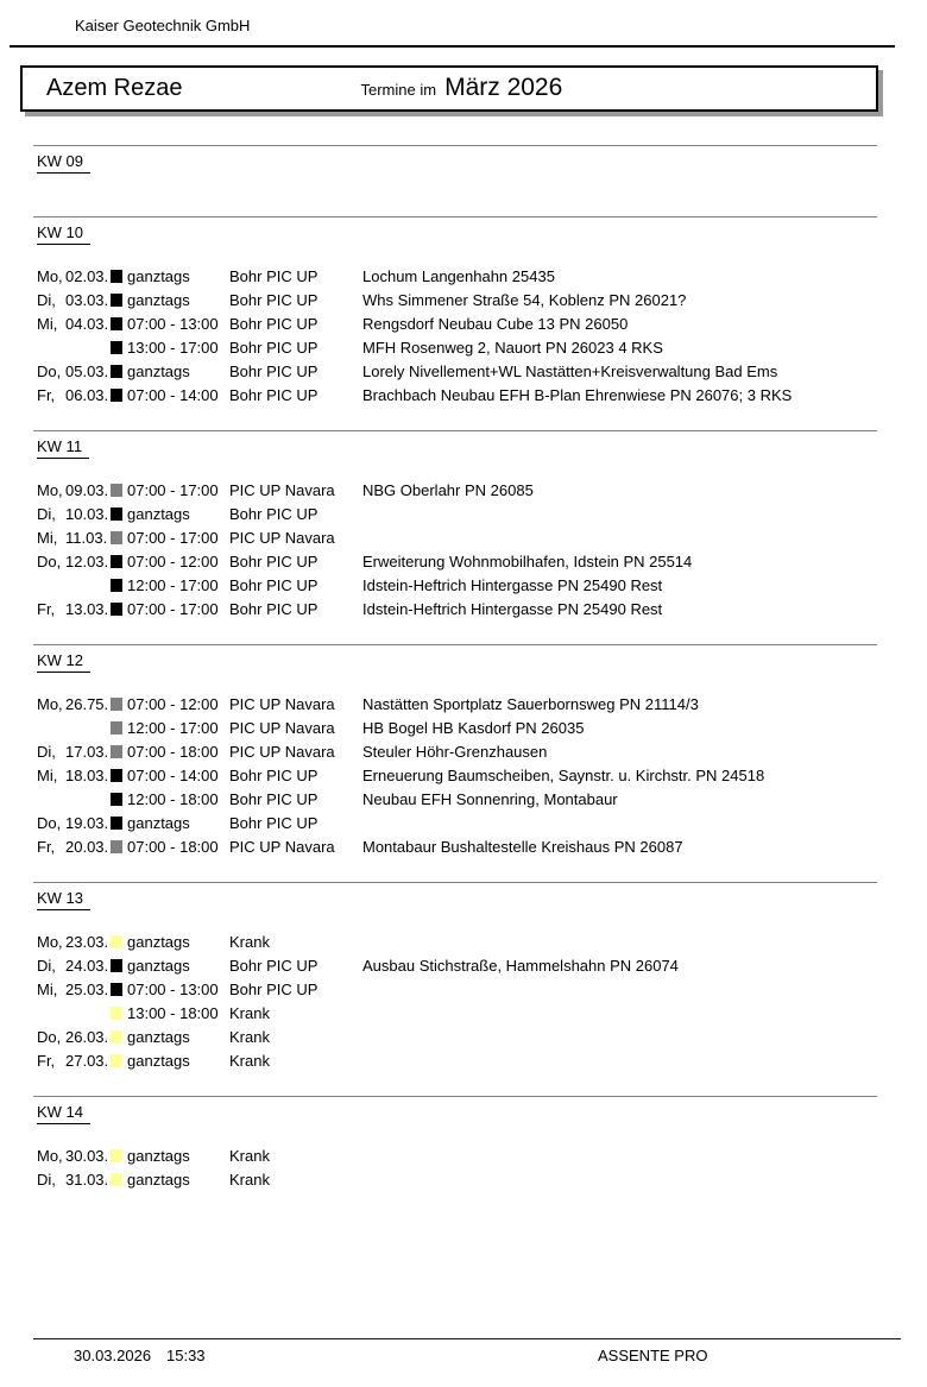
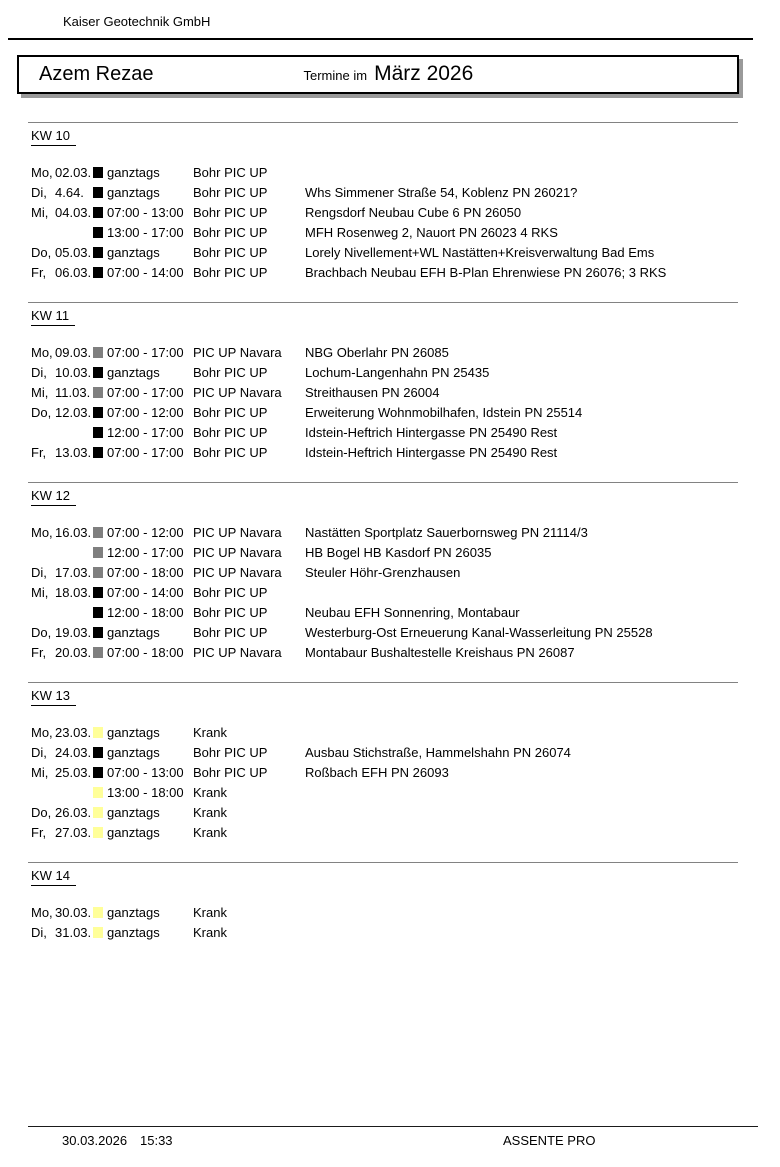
  Kaiser Geotechnik GmbH
  Azem Rezae
  Termine im
  März 2026
- KW 09
  KW 10
  Mo,
  02.03.
  ganztags
  Bohr PIC UP
- Lochum Langenhahn 25435
  Di,
- 03.03.
+ 4.64.
  ganztags
  Bohr PIC UP
  Whs Simmener Straße 54, Koblenz PN 26021?
  Mi,
  04.03.
  07:00 - 13:00
  Bohr PIC UP
- Rengsdorf Neubau Cube 13 PN 26050
+ Rengsdorf Neubau Cube 6 PN 26050
  13:00 - 17:00
  Bohr PIC UP
  MFH Rosenweg 2, Nauort PN 26023 4 RKS
  Do,
  05.03.
  ganztags
  Bohr PIC UP
  Lorely Nivellement+WL Nastätten+Kreisverwaltung Bad Ems
  Fr,
  06.03.
  07:00 - 14:00
  Bohr PIC UP
  Brachbach Neubau EFH B-Plan Ehrenwiese PN 26076; 3 RKS
  KW 11
  Mo,
  09.03.
  07:00 - 17:00
  PIC UP Navara
  NBG Oberlahr PN 26085
  Di,
  10.03.
  ganztags
  Bohr PIC UP
+ Lochum-Langenhahn PN 25435
  Mi,
  11.03.
  07:00 - 17:00
  PIC UP Navara
+ Streithausen PN 26004
  Do,
  12.03.
  07:00 - 12:00
  Bohr PIC UP
  Erweiterung Wohnmobilhafen, Idstein PN 25514
  12:00 - 17:00
  Bohr PIC UP
  Idstein-Heftrich Hintergasse PN 25490 Rest
  Fr,
  13.03.
  07:00 - 17:00
  Bohr PIC UP
  Idstein-Heftrich Hintergasse PN 25490 Rest
  KW 12
  Mo,
- 26.75.
+ 16.03.
  07:00 - 12:00
  PIC UP Navara
  Nastätten Sportplatz Sauerbornsweg PN 21114/3
  12:00 - 17:00
  PIC UP Navara
  HB Bogel HB Kasdorf PN 26035
  Di,
  17.03.
  07:00 - 18:00
  PIC UP Navara
  Steuler Höhr-Grenzhausen
  Mi,
  18.03.
  07:00 - 14:00
  Bohr PIC UP
- Erneuerung Baumscheiben, Saynstr. u. Kirchstr. PN 24518
  12:00 - 18:00
  Bohr PIC UP
  Neubau EFH Sonnenring, Montabaur
  Do,
  19.03.
  ganztags
  Bohr PIC UP
+ Westerburg-Ost Erneuerung Kanal-Wasserleitung PN 25528
  Fr,
  20.03.
  07:00 - 18:00
  PIC UP Navara
  Montabaur Bushaltestelle Kreishaus PN 26087
  KW 13
  Mo,
  23.03.
  ganztags
  Krank
  Di,
  24.03.
  ganztags
  Bohr PIC UP
  Ausbau Stichstraße, Hammelshahn PN 26074
  Mi,
  25.03.
  07:00 - 13:00
  Bohr PIC UP
+ Roßbach EFH PN 26093
  13:00 - 18:00
  Krank
  Do,
  26.03.
  ganztags
  Krank
  Fr,
  27.03.
  ganztags
  Krank
  KW 14
  Mo,
  30.03.
  ganztags
  Krank
  Di,
  31.03.
  ganztags
  Krank
  30.03.2026
  15:33
  ASSENTE PRO
